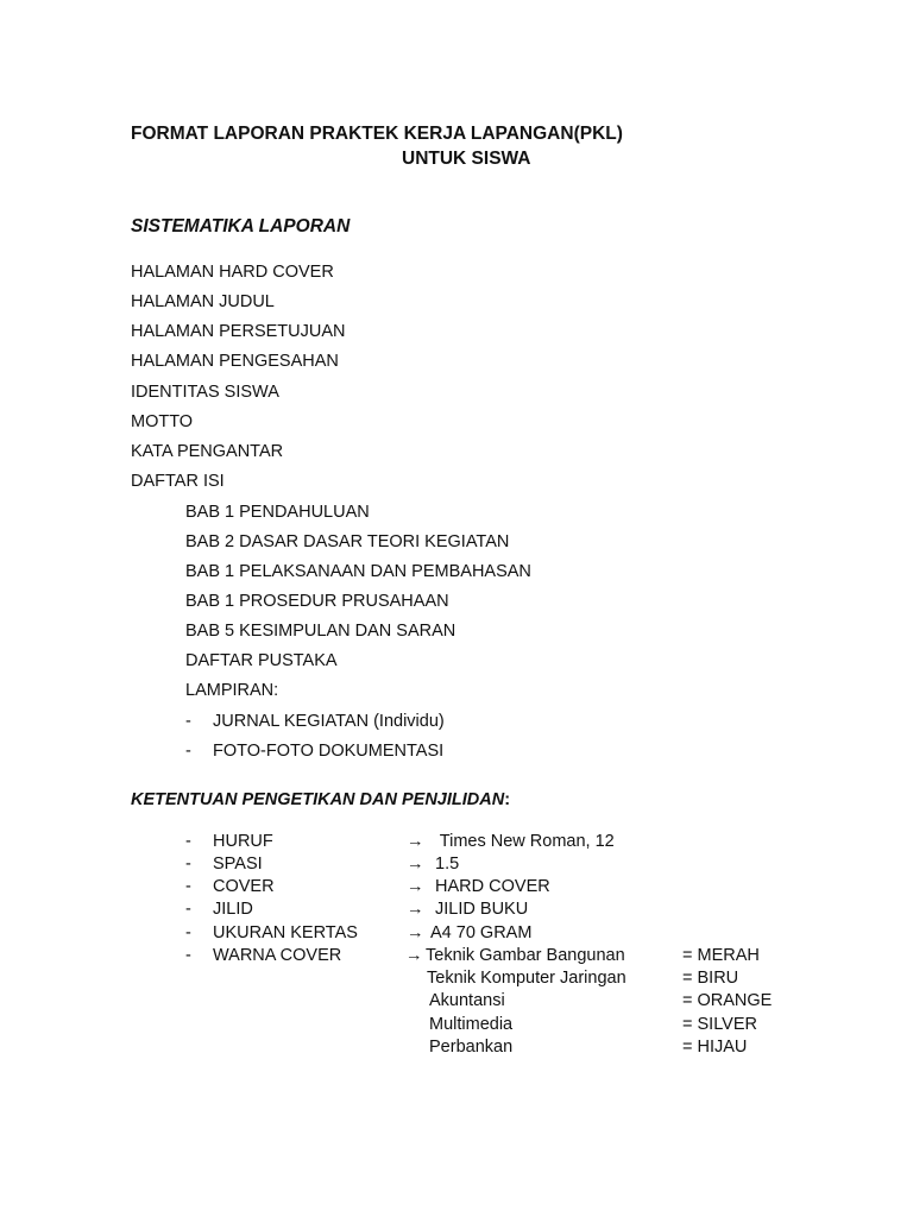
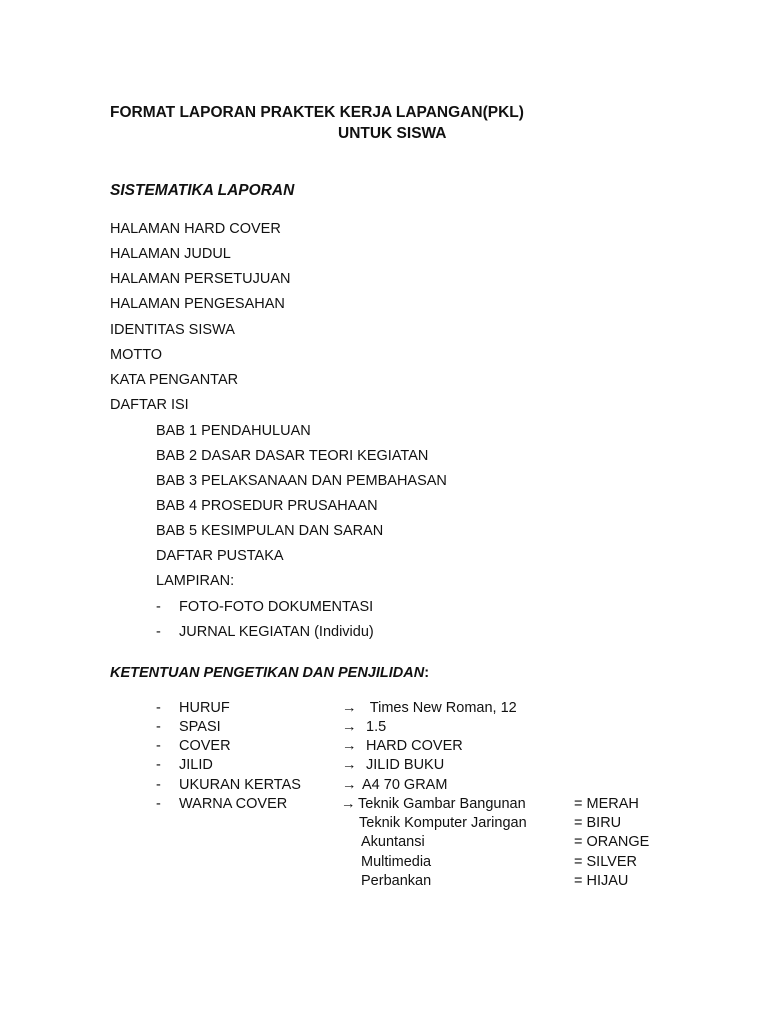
  FORMAT LAPORAN PRAKTEK KERJA LAPANGAN(PKL)
  UNTUK SISWA
  SISTEMATIKA LAPORAN
  HALAMAN HARD COVER
  HALAMAN JUDUL
  HALAMAN PERSETUJUAN
  HALAMAN PENGESAHAN
  IDENTITAS SISWA
  MOTTO
  KATA PENGANTAR
  DAFTAR ISI
  BAB 1 PENDAHULUAN
  BAB 2 DASAR DASAR TEORI KEGIATAN
- BAB 1 PELAKSANAAN DAN PEMBAHASAN
+ BAB 3 PELAKSANAAN DAN PEMBAHASAN
- BAB 1 PROSEDUR PRUSAHAAN
+ BAB 4 PROSEDUR PRUSAHAAN
  BAB 5 KESIMPULAN DAN SARAN
  DAFTAR PUSTAKA
  LAMPIRAN:
  -
- JURNAL KEGIATAN (Individu)
+ FOTO-FOTO DOKUMENTASI
  -
- FOTO-FOTO DOKUMENTASI
+ JURNAL KEGIATAN (Individu)
  KETENTUAN PENGETIKAN DAN PENJILIDAN:
  -
  HURUF
  →
  Times New Roman, 12
  -
  SPASI
  →
  1.5
  -
  COVER
  →
  HARD COVER
  -
  JILID
  →
  JILID BUKU
  -
  UKURAN KERTAS
  →
  A4 70 GRAM
  -
  WARNA COVER
  →
  Teknik Gambar Bangunan
  = MERAH
  Teknik Komputer Jaringan
  = BIRU
  Akuntansi
  = ORANGE
  Multimedia
  = SILVER
  Perbankan
  = HIJAU
